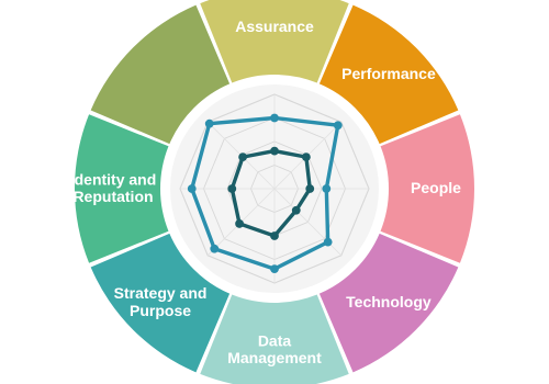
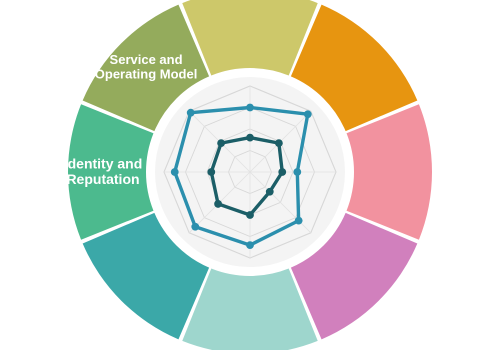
- Assurance
- Performance
- People
- Technology
- Data Management
- Strategy and Purpose
  Identity and Reputation
+ Service and Operating Model
